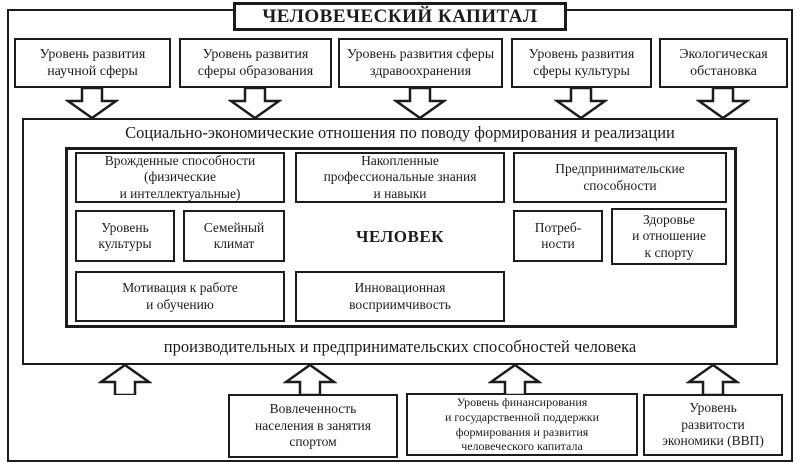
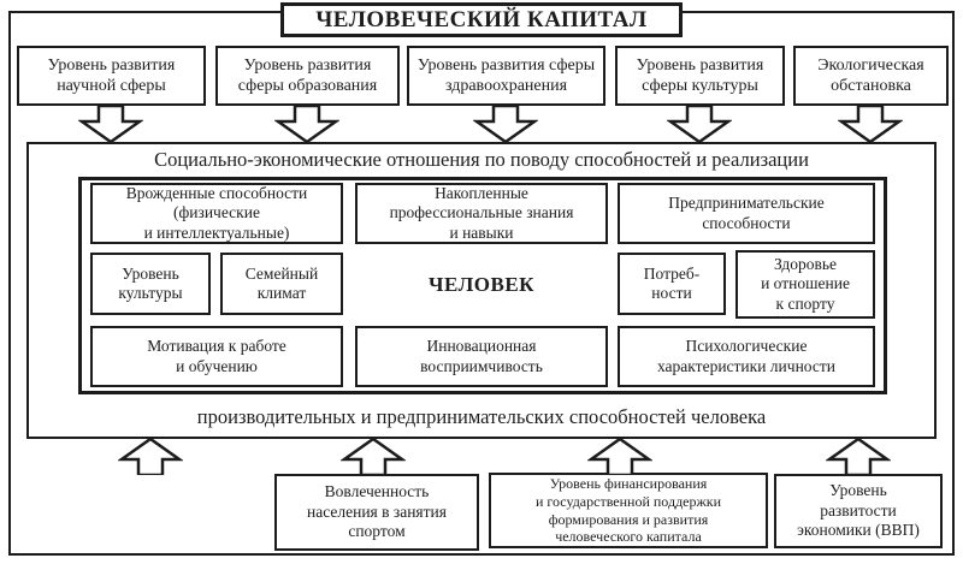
  ЧЕЛОВЕЧЕСКИЙ КАПИТАЛ
  Уровень развития
  научной сферы
  Уровень развития
  сферы образования
  Уровень развития сферы
  здравоохранения
  Уровень развития
  сферы культуры
  Экологическая
  обстановка
- Социально-экономические отношения по поводу формирования и реализации
+ Социально-экономические отношения по поводу способностей и реализации
  Врожденные способности
  (физические
  и интеллектуальные)
  Накопленные
  профессиональные знания
  и навыки
  Предпринимательские
  способности
  Уровень
  культуры
  Семейный
  климат
  ЧЕЛОВЕК
  Потреб-
  ности
  Здоровье
  и отношение
  к спорту
  Мотивация к работе
  и обучению
  Инновационная
  восприимчивость
+ Психологические
+ характеристики личности
  производительных и предпринимательских способностей человека
  Вовлеченность
  населения в занятия
  спортом
  Уровень финансирования
  и государственной поддержки
  формирования и развития
  человеческого капитала
  Уровень
  развитости
  экономики (ВВП)
